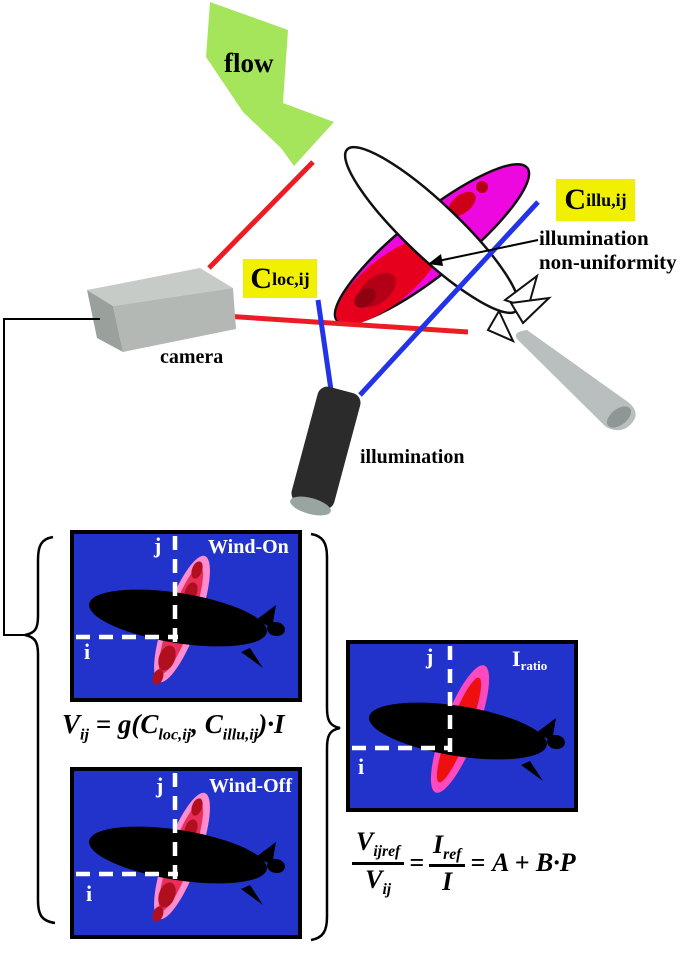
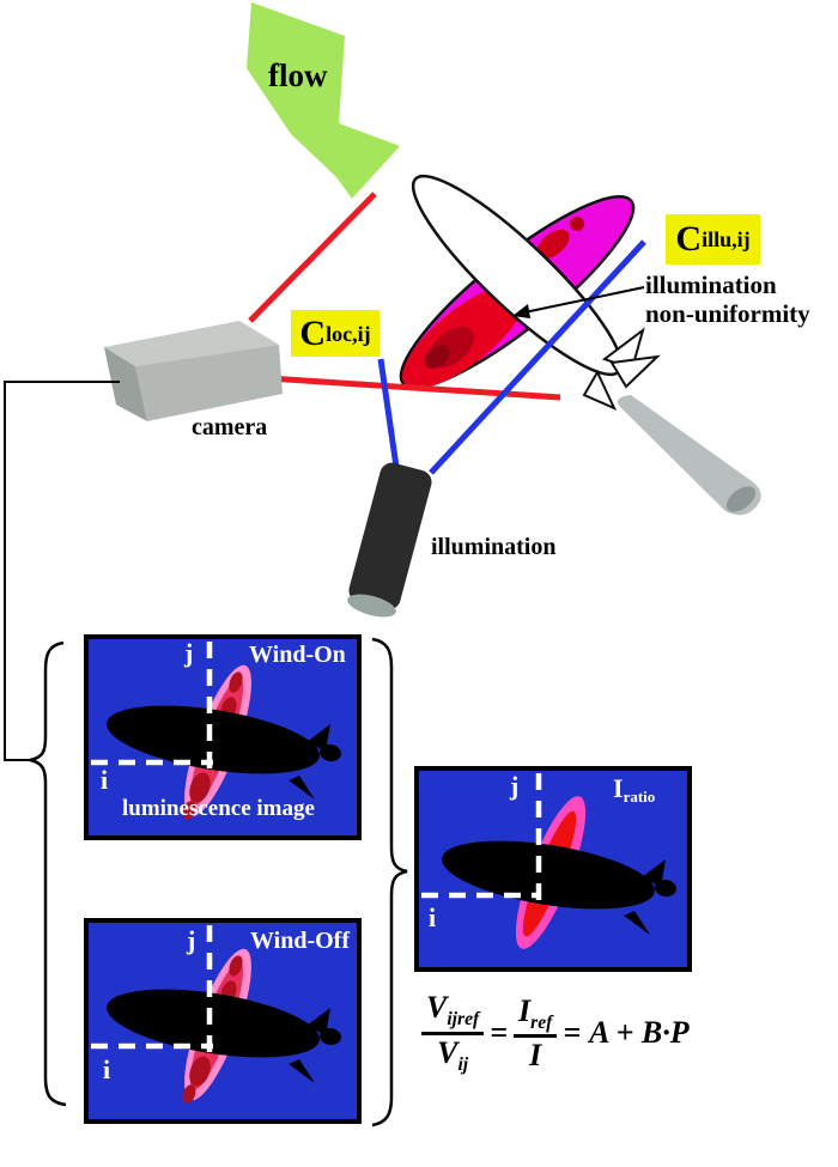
  flow
  camera
  illumination
  C
  loc,ij
  C
  illu,ij
  illumination
  non-uniformity
  j
  Wind-On
  i
+ luminescence image
  j
  Wind-Off
  i
  j
  Iratio
  i
- Vij = g(Cloc,ij, Cillu,ij)·I
  Vijref
  Vij
  =
  Iref
  I
  =
  A + B·P
